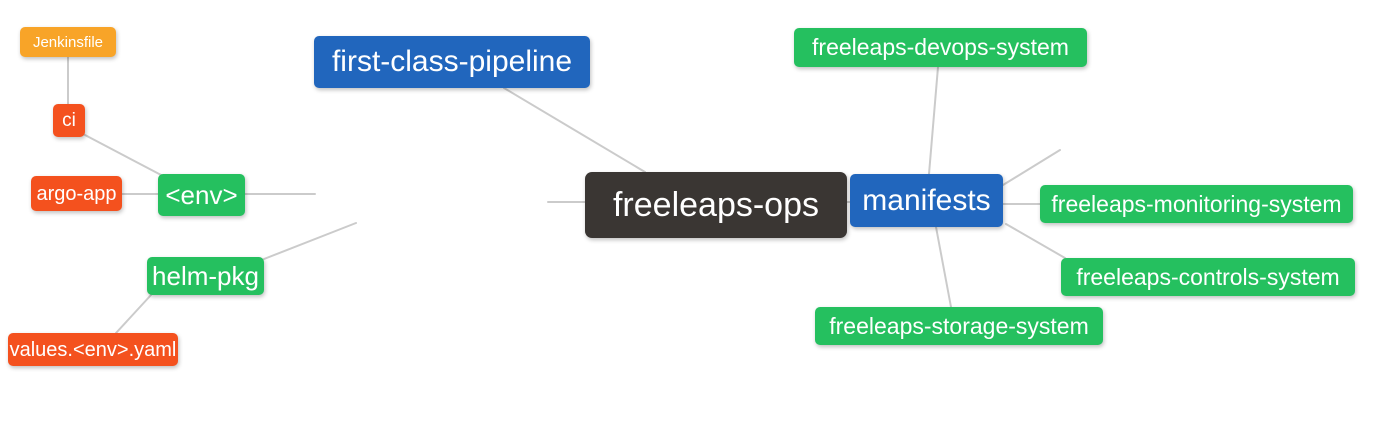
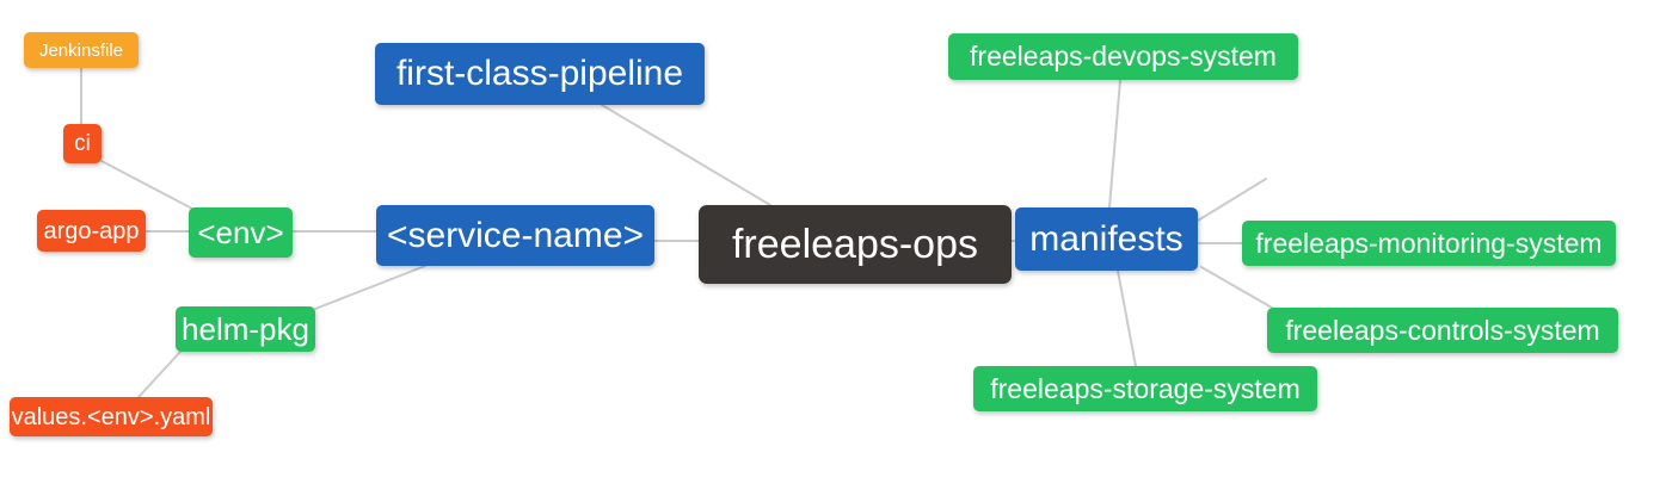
  Jenkinsfile
  ci
  argo-app
  <env>
  helm-pkg
  values.<env>.yaml
  first-class-pipeline
+ <service-name>
  freeleaps-ops
  manifests
  freeleaps-devops-system
  freeleaps-monitoring-system
  freeleaps-controls-system
  freeleaps-storage-system
